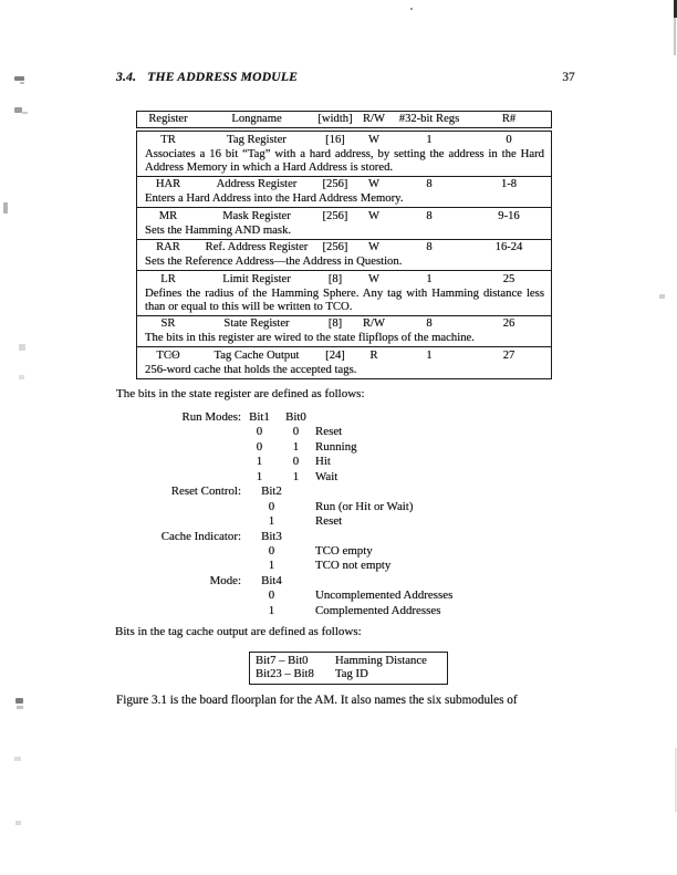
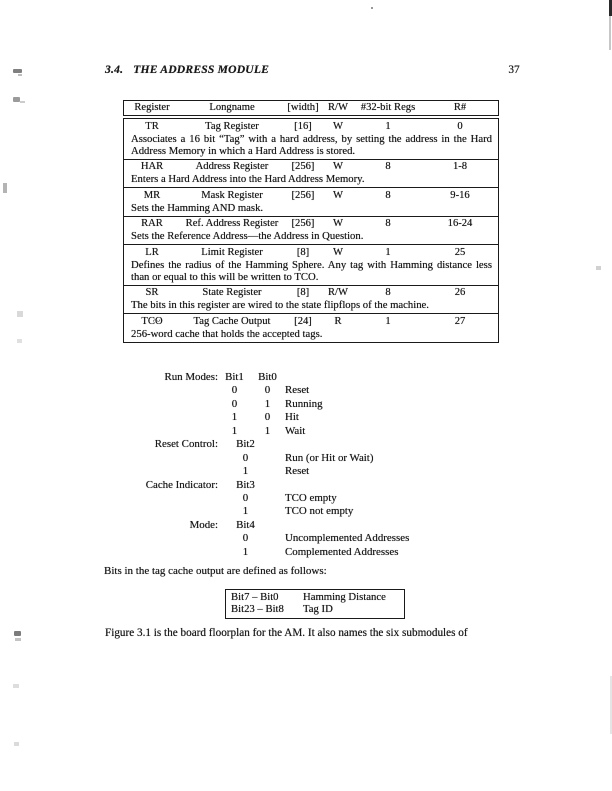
  3.4. THE ADDRESS MODULE
  37
  Register
  Longname
  [width]
  R/W
  #32-bit Regs
  R#
  TR
  Tag Register
  [16]
  W
  1
  0
  Associates a 16 bit “Tag” with a hard address, by setting the address in the Hard Address Memory in which a Hard Address is stored.
  HAR
  Address Register
  [256]
  W
  8
  1-8
  Enters a Hard Address into the Hard Address Memory.
  MR
  Mask Register
  [256]
  W
  8
  9-16
  Sets the Hamming AND mask.
  RAR
  Ref. Address Register
  [256]
  W
  8
  16-24
  Sets the Reference Address—the Address in Question.
  LR
  Limit Register
  [8]
  W
  1
  25
  Defines the radius of the Hamming Sphere. Any tag with Hamming distance less than or equal to this will be written to TCO.
  SR
  State Register
  [8]
  R/W
  8
  26
  The bits in this register are wired to the state flipflops of the machine.
  TCO
  Tag Cache Output
  [24]
  R
  1
  27
  256-word cache that holds the accepted tags.
  ~
- The bits in the state register are defined as follows:
  Run Modes:
  Bit1
  Bit0
  0
  0
  Reset
  0
  1
  Running
  1
  0
  Hit
  1
  1
  Wait
  Reset Control:
  Bit2
  0
  Run (or Hit or Wait)
  1
  Reset
  Cache Indicator:
  Bit3
  0
  TCO empty
  1
  TCO not empty
  Mode:
  Bit4
  0
  Uncomplemented Addresses
  1
  Complemented Addresses
  Bits in the tag cache output are defined as follows:
  Bit7 – Bit0
  Hamming Distance
  Bit23 – Bit8
  Tag ID
  Figure 3.1 is the board floorplan for the AM. It also names the six submodules of
